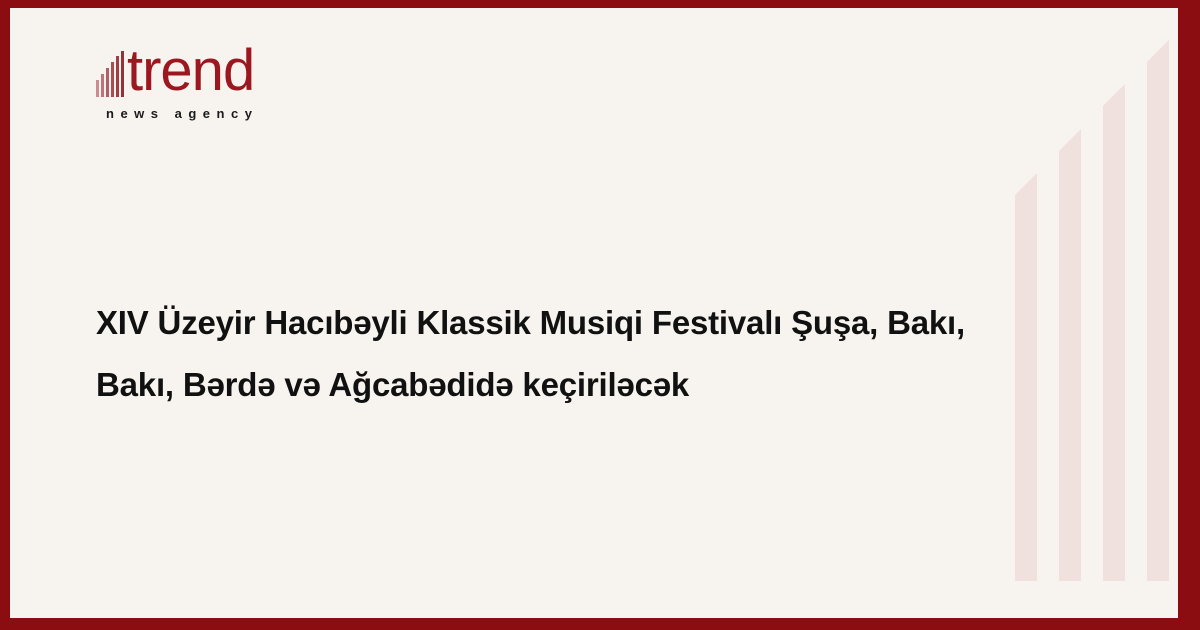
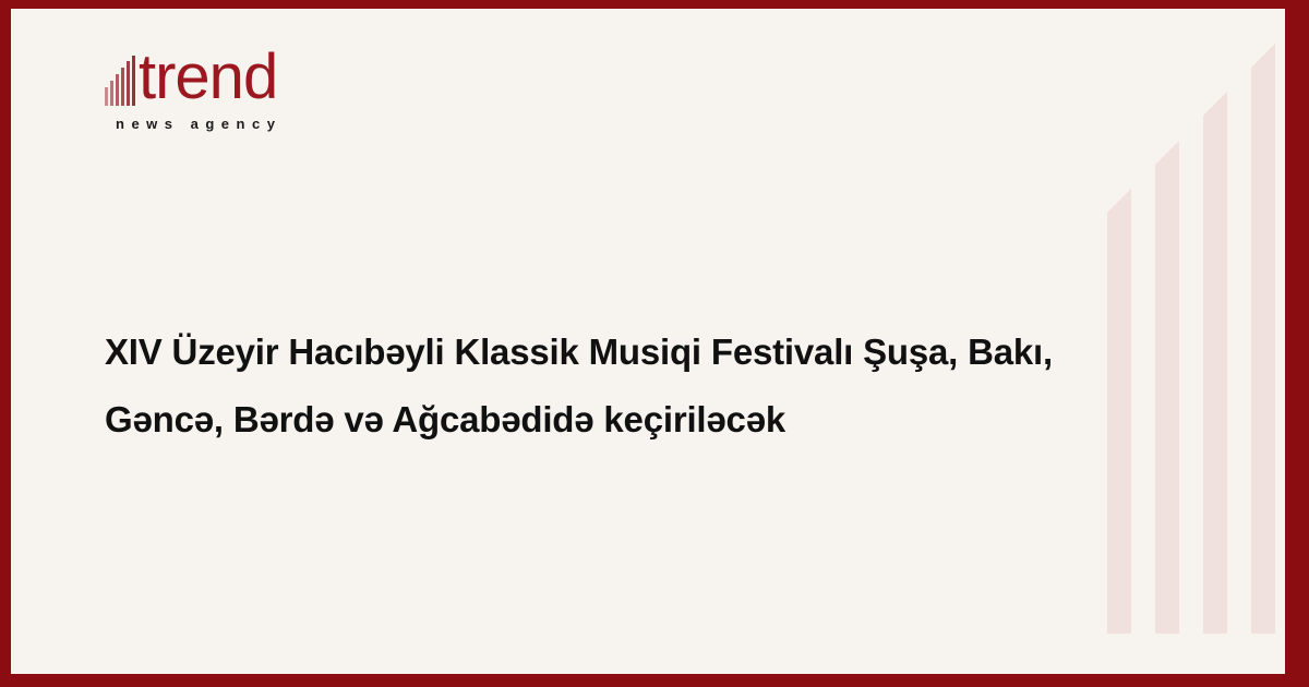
  trend
  news agency
- XIV Üzeyir Hacıbəyli Klassik Musiqi Festivalı Şuşa, Bakı, Bakı, Bərdə və Ağcabədidə keçiriləcək
+ XIV Üzeyir Hacıbəyli Klassik Musiqi Festivalı Şuşa, Bakı, Gəncə, Bərdə və Ağcabədidə keçiriləcək
